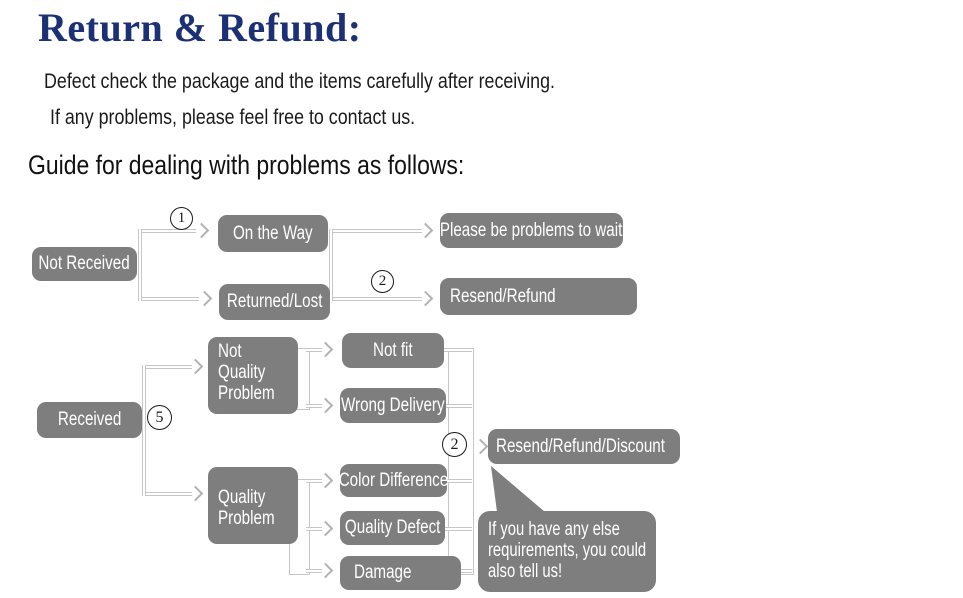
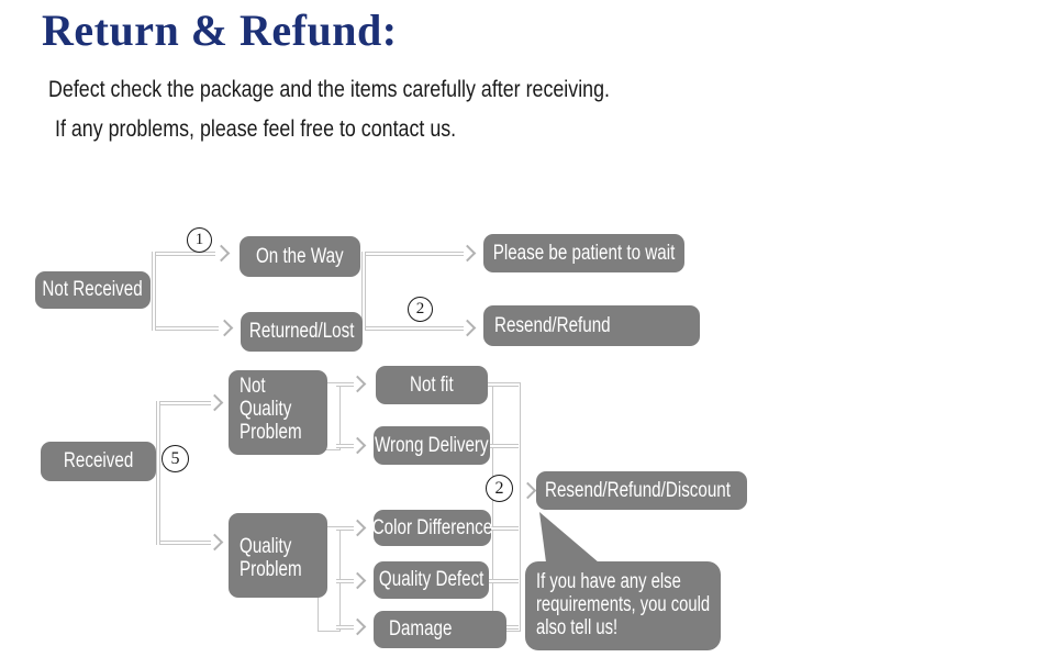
  Return & Refund:
  Defect check the package and the items carefully after receiving.
  If any problems, please feel free to contact us.
- Guide for dealing with problems as follows:
  1
  2
  Not Received
  On the Way
  Returned/Lost
- Please be problems to wait
+ Please be patient to wait
  Resend/Refund
  5
  2
  Received
  Not
  Quality
  Problem
  Quality
  Problem
  Not fit
  Wrong Delivery
  Color Difference
  Quality Defect
  Damage
  Resend/Refund/Discount
  If you have any else
  requirements, you could
  also tell us!
